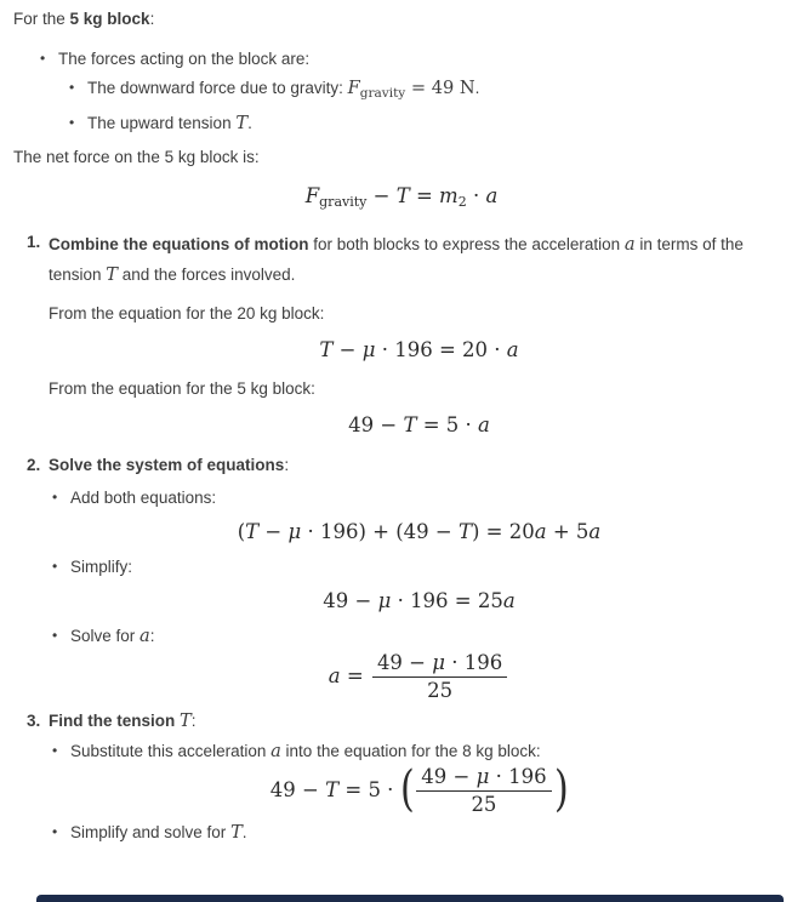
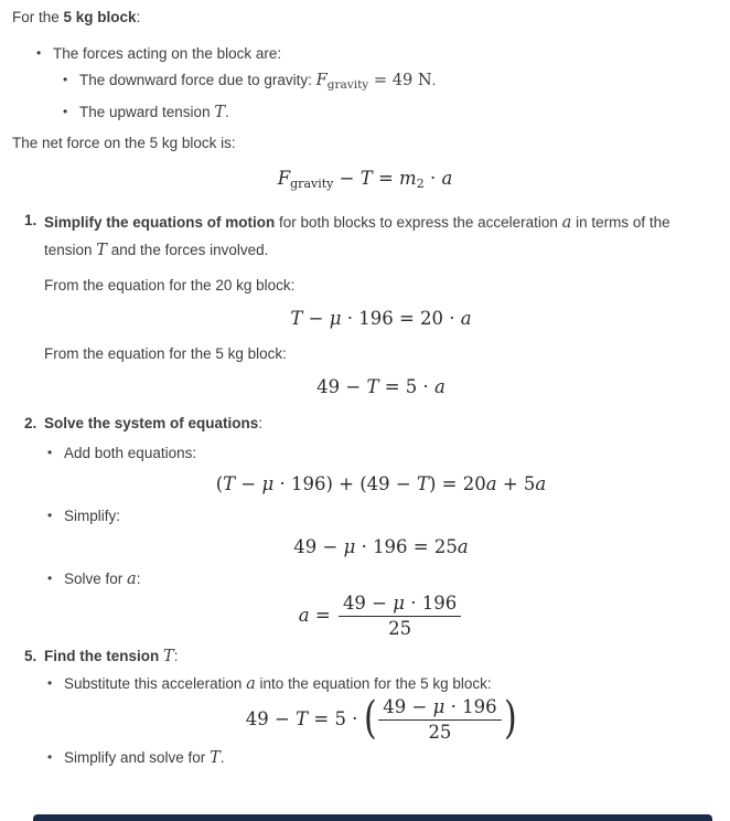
  For the 5 kg block:
  •
  The forces acting on the block are:
  •
  The downward force due to gravity: Fgravity = 49 N.
  •
  The upward tension T.
  The net force on the 5 kg block is:
  Fgravity − T = m2 · a
  1.
- Combine the equations of motion for both blocks to express the acceleration a in terms of the tension T and the forces involved.
+ Simplify the equations of motion for both blocks to express the acceleration a in terms of the tension T and the forces involved.
  From the equation for the 20 kg block:
  T − μ · 196 = 20 · a
  From the equation for the 5 kg block:
  49 − T = 5 · a
  2.
  Solve the system of equations:
  •
  Add both equations:
  (T − μ · 196) + (49 − T) = 20a + 5a
  •
  Simplify:
  49 − μ · 196 = 25a
  •
  Solve for a:
  a =
  49 − μ · 196
  25
- 3.
+ 5.
  Find the tension T:
  •
- Substitute this acceleration a into the equation for the 8 kg block:
+ Substitute this acceleration a into the equation for the 5 kg block:
  49 − T = 5 · (
  49 − μ · 196
  25
  )
  •
  Simplify and solve for T.
